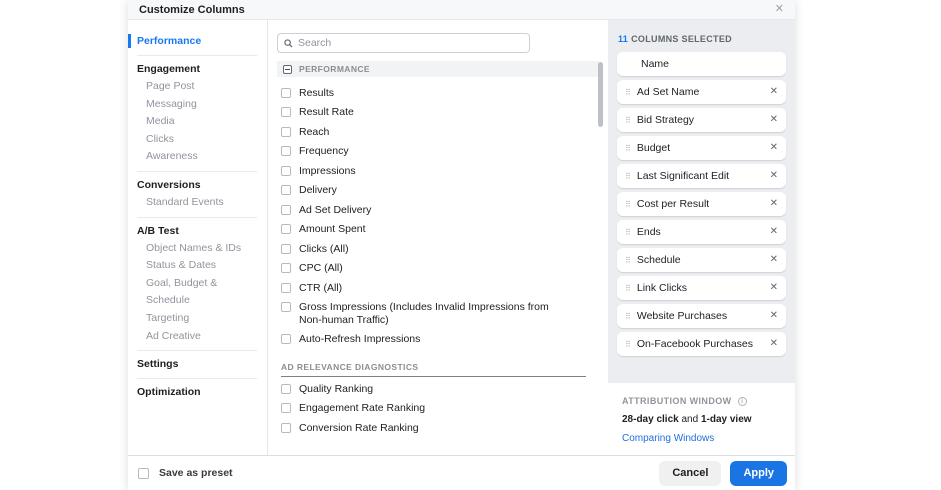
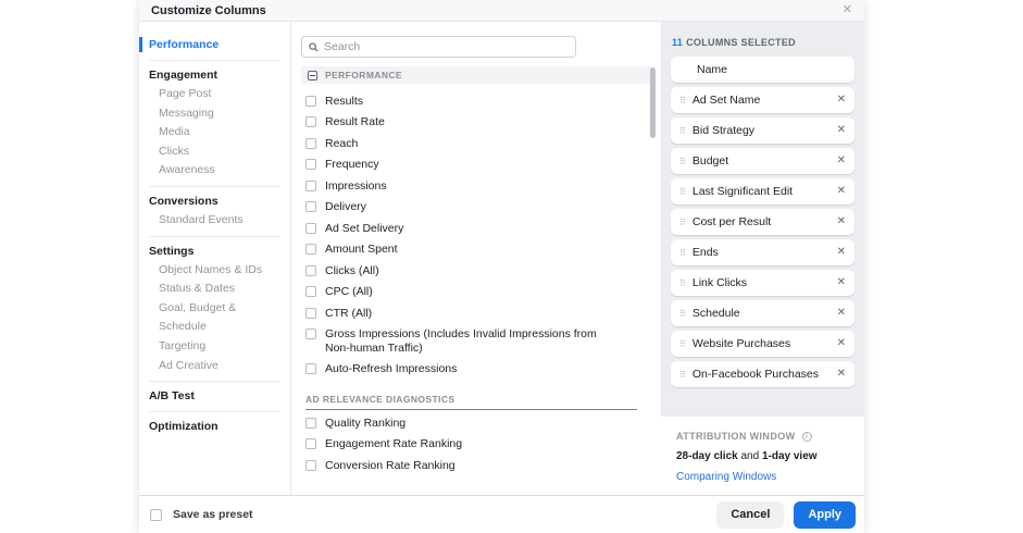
  Customize Columns
  ✕
  Performance
  Engagement
  Page Post
  Messaging
  Media
  Clicks
  Awareness
  Conversions
  Standard Events
- A/B Test
+ Settings
  Object Names & IDs
  Status & Dates
  Goal, Budget & Schedule
  Targeting
  Ad Creative
- Settings
+ A/B Test
  Optimization
  Search
  PERFORMANCE
  Results
  Result Rate
  Reach
  Frequency
  Impressions
  Delivery
  Ad Set Delivery
  Amount Spent
  Clicks (All)
  CPC (All)
  CTR (All)
  Gross Impressions (Includes Invalid Impressions from Non-human Traffic)
  Auto-Refresh Impressions
  AD RELEVANCE DIAGNOSTICS
  Quality Ranking
  Engagement Rate Ranking
  Conversion Rate Ranking
  11 COLUMNS SELECTED
  Name
  ⠿
  Ad Set Name
  ✕
  ⠿
  Bid Strategy
  ✕
  ⠿
  Budget
  ✕
  ⠿
  Last Significant Edit
  ✕
  ⠿
  Cost per Result
  ✕
  ⠿
  Ends
  ✕
  ⠿
- Schedule
+ Link Clicks
  ✕
  ⠿
- Link Clicks
+ Schedule
  ✕
  ⠿
  Website Purchases
  ✕
  ⠿
  On-Facebook Purchases
  ✕
  ATTRIBUTION WINDOW
  28-day click and 1-day view
  Comparing Windows
  Save as preset
  Cancel
  Apply
